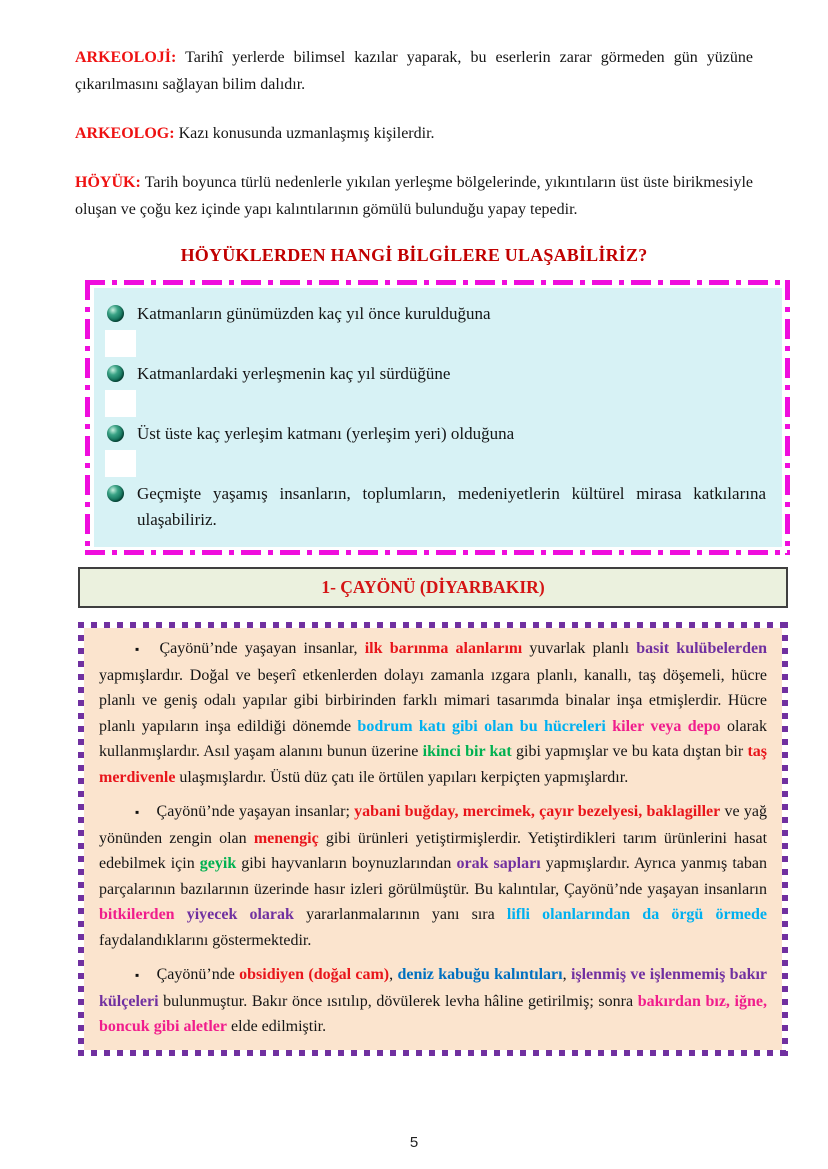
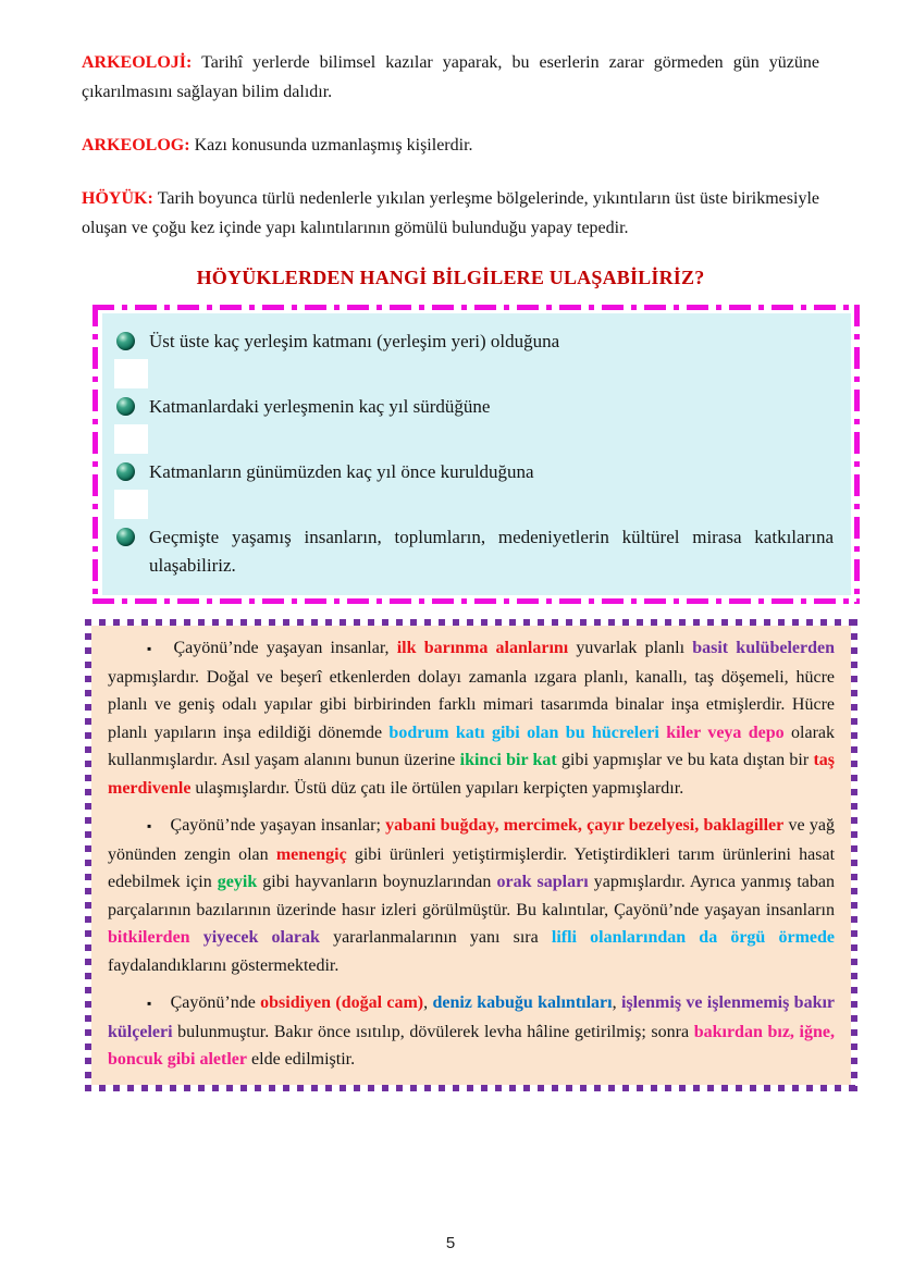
  ARKEOLOJİ: Tarihî yerlerde bilimsel kazılar yaparak, bu eserlerin zarar görmeden gün yüzüne çıkarılmasını sağlayan bilim dalıdır.
  ARKEOLOG: Kazı konusunda uzmanlaşmış kişilerdir.
  HÖYÜK: Tarih boyunca türlü nedenlerle yıkılan yerleşme bölgelerinde, yıkıntıların üst üste birikmesiyle oluşan ve çoğu kez içinde yapı kalıntılarının gömülü bulunduğu yapay tepedir.
  HÖYÜKLERDEN HANGİ BİLGİLERE ULAŞABİLİRİZ?
- Katmanların günümüzden kaç yıl önce kurulduğuna
+ Üst üste kaç yerleşim katmanı (yerleşim yeri) olduğuna
  Katmanlardaki yerleşmenin kaç yıl sürdüğüne
- Üst üste kaç yerleşim katmanı (yerleşim yeri) olduğuna
+ Katmanların günümüzden kaç yıl önce kurulduğuna
  Geçmişte yaşamış insanların, toplumların, medeniyetlerin kültürel mirasa katkılarına ulaşabiliriz.
- 1- ÇAYÖNÜ (DİYARBAKIR)
  ▪ Çayönü’nde yaşayan insanlar, ilk barınma alanlarını yuvarlak planlı basit kulübelerden yapmışlardır. Doğal ve beşerî etkenlerden dolayı zamanla ızgara planlı, kanallı, taş döşemeli, hücre planlı ve geniş odalı yapılar gibi birbirinden farklı mimari tasarımda binalar inşa etmişlerdir. Hücre planlı yapıların inşa edildiği dönemde bodrum katı gibi olan bu hücreleri kiler veya depo olarak kullanmışlardır. Asıl yaşam alanını bunun üzerine ikinci bir kat gibi yapmışlar ve bu kata dıştan bir taş merdivenle ulaşmışlardır. Üstü düz çatı ile örtülen yapıları kerpiçten yapmışlardır.
  ▪ Çayönü’nde yaşayan insanlar; yabani buğday, mercimek, çayır bezelyesi, baklagiller ve yağ yönünden zengin olan menengiç gibi ürünleri yetiştirmişlerdir. Yetiştirdikleri tarım ürünlerini hasat edebilmek için geyik gibi hayvanların boynuzlarından orak sapları yapmışlardır. Ayrıca yanmış taban parçalarının bazılarının üzerinde hasır izleri görülmüştür. Bu kalıntılar, Çayönü’nde yaşayan insanların bitkilerden yiyecek olarak yararlanmalarının yanı sıra lifli olanlarından da örgü örmede faydalandıklarını göstermektedir.
  ▪ Çayönü’nde obsidiyen (doğal cam), deniz kabuğu kalıntıları, işlenmiş ve işlenmemiş bakır külçeleri bulunmuştur. Bakır önce ısıtılıp, dövülerek levha hâline getirilmiş; sonra bakırdan bız, iğne, boncuk gibi aletler elde edilmiştir.
  5
